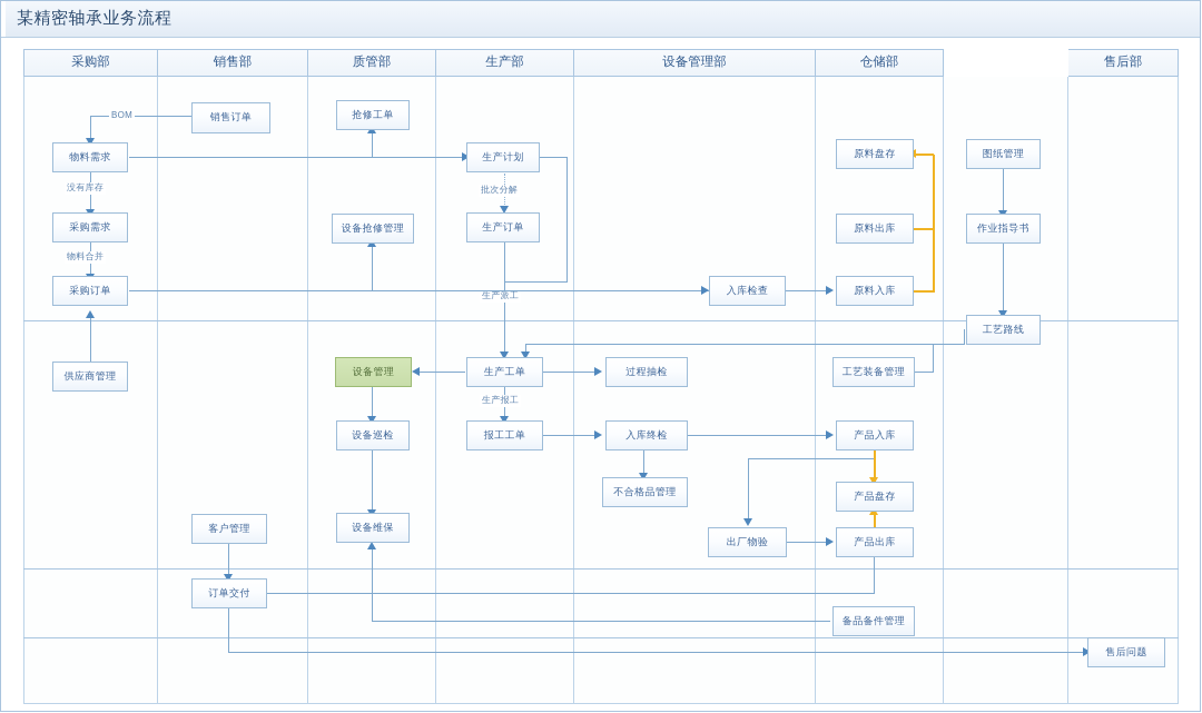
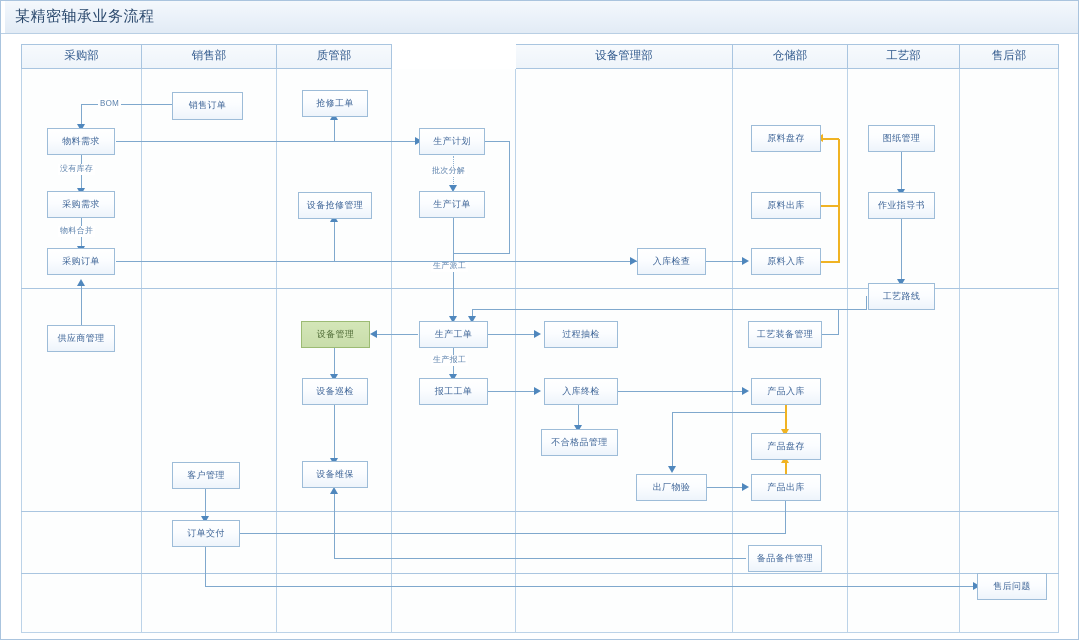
  某精密轴承业务流程
  采购部
  销售部
  质管部
- 生产部
  设备管理部
  仓储部
+ 工艺部
  售后部
  BOM
  没有库存
  物料合并
  批次分解
  生产派工
  生产报工
  销售订单
  客户管理
  订单交付
  物料需求
  采购需求
  采购订单
  供应商管理
  抢修工单
  设备抢修管理
  设备管理
  设备巡检
  设备维保
  生产计划
  生产订单
  生产工单
  报工工单
  入库检查
  过程抽检
  入库终检
  不合格品管理
  出厂物验
  原料盘存
  原料出库
  原料入库
  工艺装备管理
  产品入库
  产品盘存
  产品出库
  备品备件管理
  图纸管理
  作业指导书
  工艺路线
  售后问题
